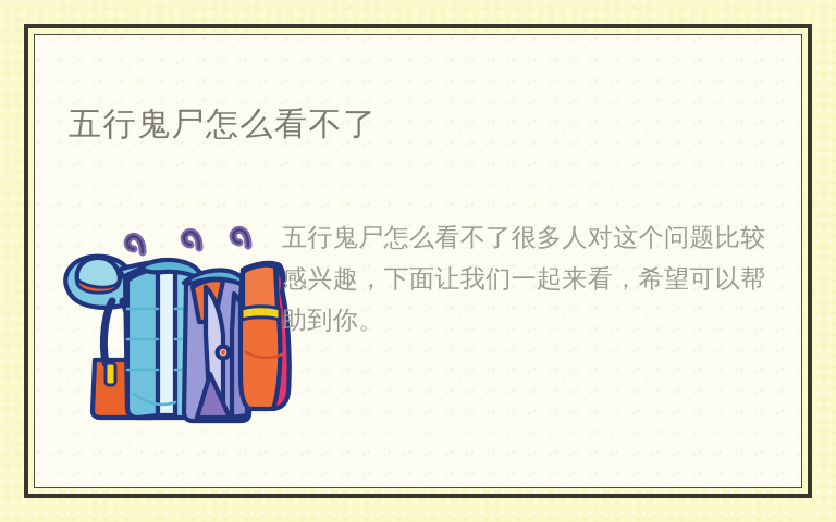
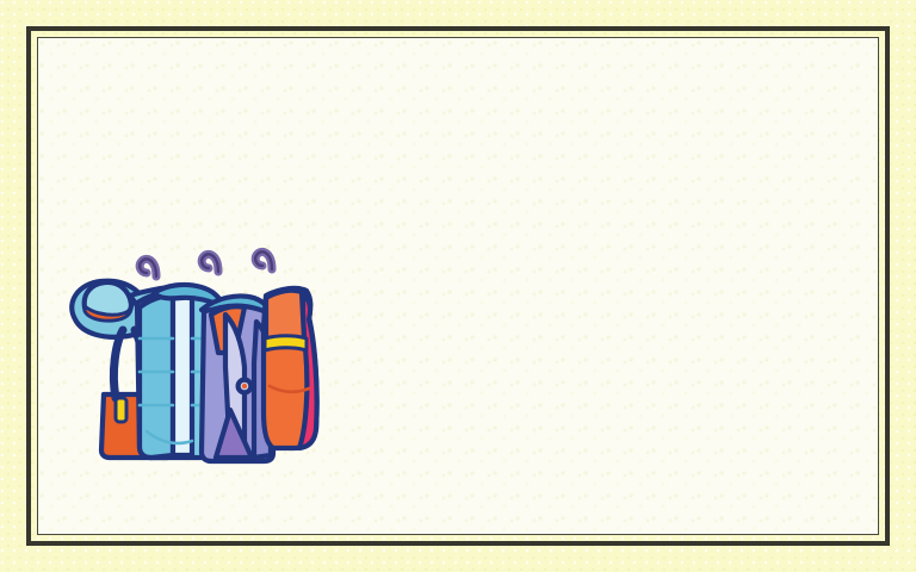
- 五行鬼尸怎么看不了
- 五行鬼尸怎么看不了很多人对这个问题比较感兴趣，下面让我们一起来看，希望可以帮助到你。
